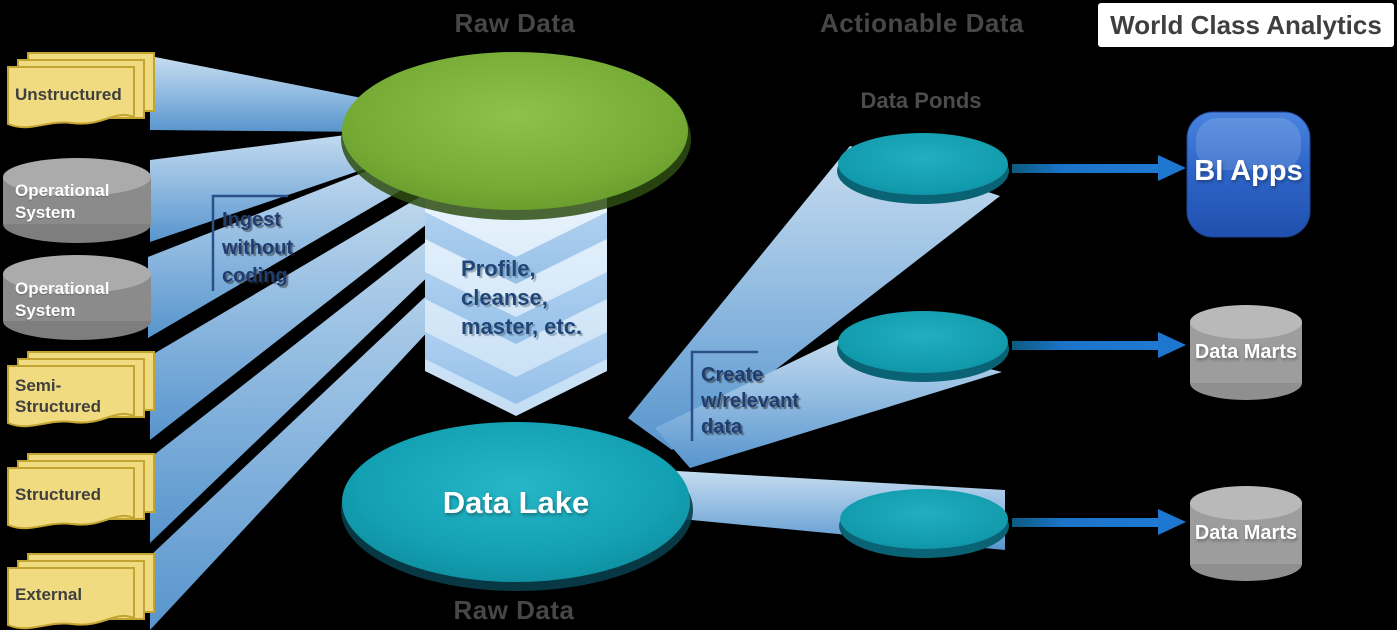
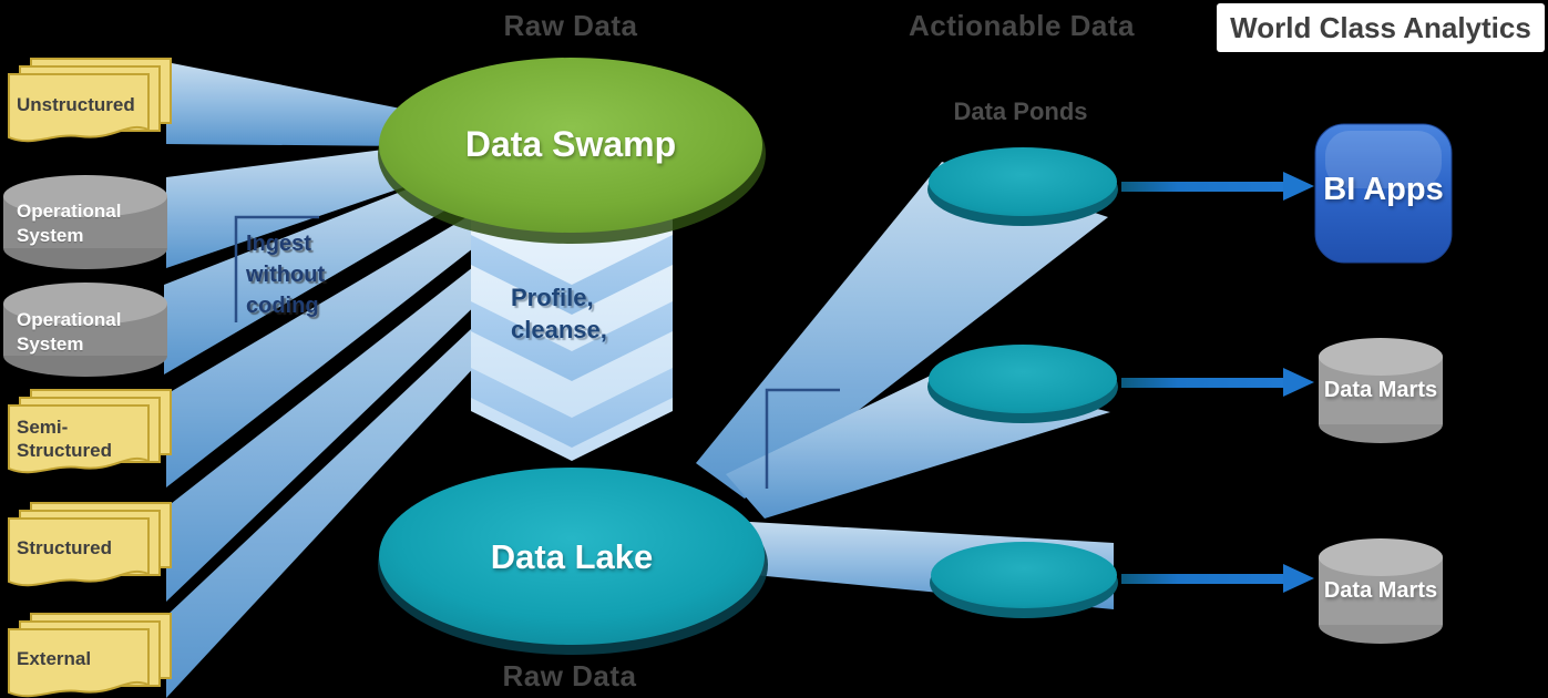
  Raw Data
  Actionable Data
  World Class Analytics
  Data Ponds
  Raw Data
+ Data Swamp
  Data Lake
  BI Apps
  Data Marts
  Data Marts
  Unstructured
  Operational System
  Operational System
  Semi-Structured
  Structured
  External
  Ingest
  without
  coding
  Profile,
  cleanse,
- master, etc.
- Create
- w/relevant
- data
